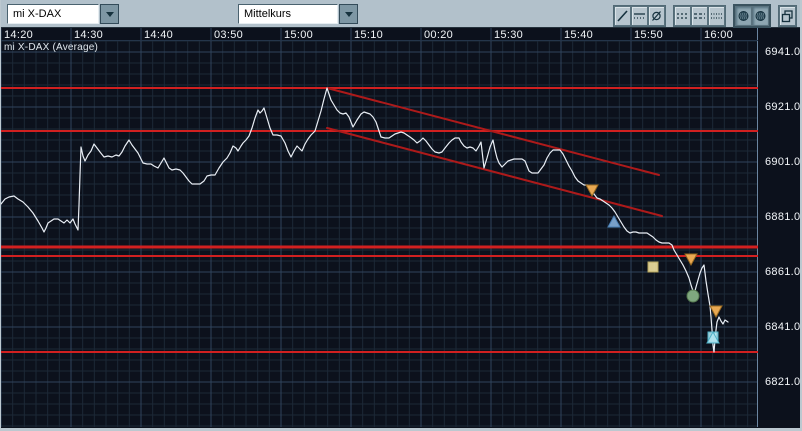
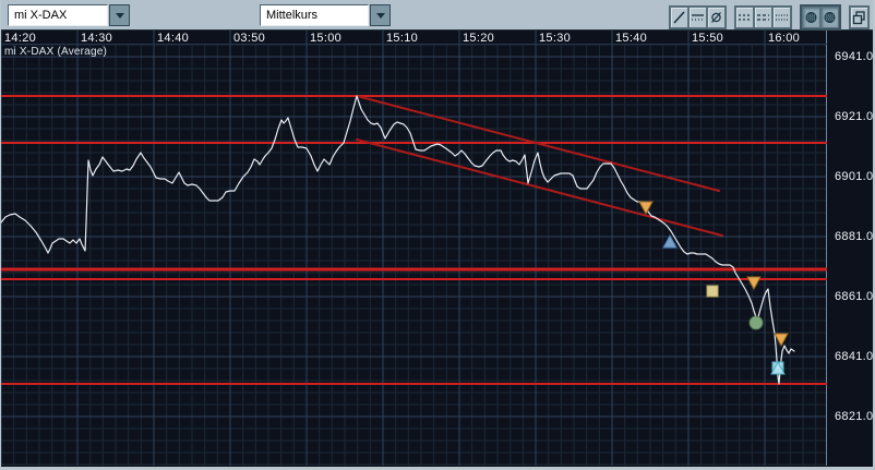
  mi X-DAX
  Mittelkurs
  14:20
  14:30
  14:40
  03:50
  15:00
  15:10
- 00:20
+ 15:20
  15:30
  15:40
  15:50
  16:00
  mi X-DAX (Average)
  6941.0
  6921.0
  6901.0
  6881.0
  6861.0
  6841.0
  6821.0
